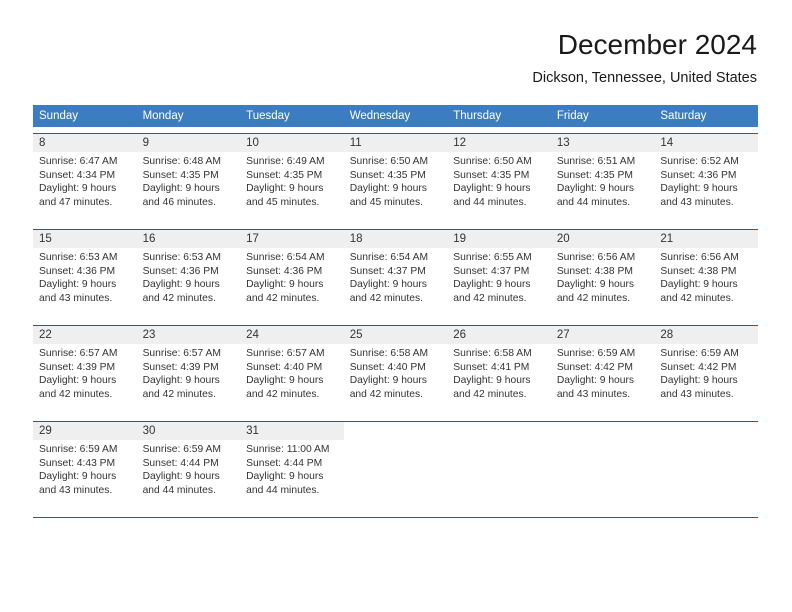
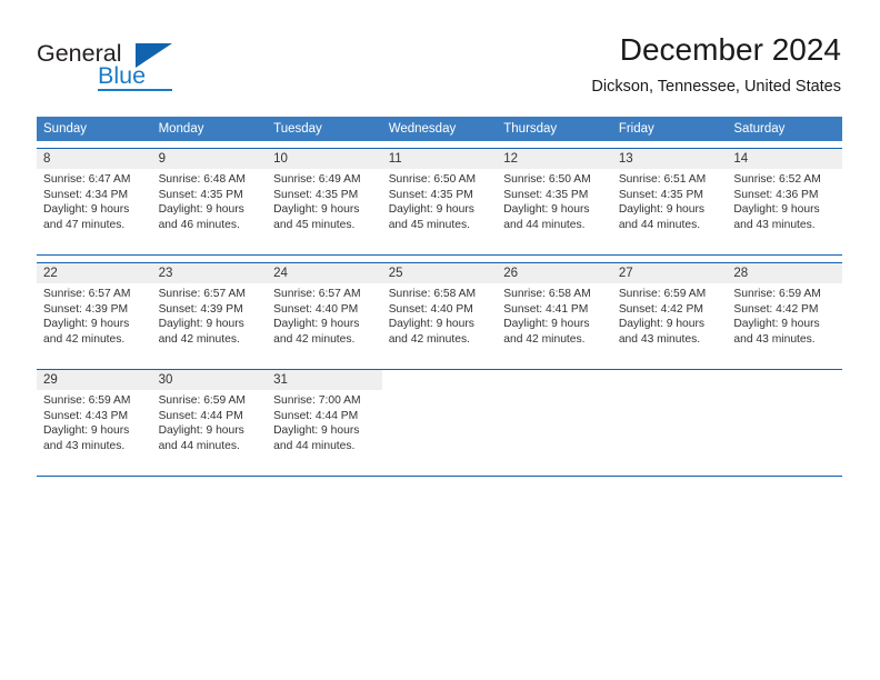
+ General
+ Blue
  December 2024
  Dickson, Tennessee, United States
  Sunday	Monday	Tuesday	Wednesday	Thursday	Friday	Saturday
  8Sunrise: 6:47 AMSunset: 4:34 PMDaylight: 9 hoursand 47 minutes.	9Sunrise: 6:48 AMSunset: 4:35 PMDaylight: 9 hoursand 46 minutes.	10Sunrise: 6:49 AMSunset: 4:35 PMDaylight: 9 hoursand 45 minutes.	11Sunrise: 6:50 AMSunset: 4:35 PMDaylight: 9 hoursand 45 minutes.	12Sunrise: 6:50 AMSunset: 4:35 PMDaylight: 9 hoursand 44 minutes.	13Sunrise: 6:51 AMSunset: 4:35 PMDaylight: 9 hoursand 44 minutes.	14Sunrise: 6:52 AMSunset: 4:36 PMDaylight: 9 hoursand 43 minutes.
- 15Sunrise: 6:53 AMSunset: 4:36 PMDaylight: 9 hoursand 43 minutes.	16Sunrise: 6:53 AMSunset: 4:36 PMDaylight: 9 hoursand 42 minutes.	17Sunrise: 6:54 AMSunset: 4:36 PMDaylight: 9 hoursand 42 minutes.	18Sunrise: 6:54 AMSunset: 4:37 PMDaylight: 9 hoursand 42 minutes.	19Sunrise: 6:55 AMSunset: 4:37 PMDaylight: 9 hoursand 42 minutes.	20Sunrise: 6:56 AMSunset: 4:38 PMDaylight: 9 hoursand 42 minutes.	21Sunrise: 6:56 AMSunset: 4:38 PMDaylight: 9 hoursand 42 minutes.
  22Sunrise: 6:57 AMSunset: 4:39 PMDaylight: 9 hoursand 42 minutes.	23Sunrise: 6:57 AMSunset: 4:39 PMDaylight: 9 hoursand 42 minutes.	24Sunrise: 6:57 AMSunset: 4:40 PMDaylight: 9 hoursand 42 minutes.	25Sunrise: 6:58 AMSunset: 4:40 PMDaylight: 9 hoursand 42 minutes.	26Sunrise: 6:58 AMSunset: 4:41 PMDaylight: 9 hoursand 42 minutes.	27Sunrise: 6:59 AMSunset: 4:42 PMDaylight: 9 hoursand 43 minutes.	28Sunrise: 6:59 AMSunset: 4:42 PMDaylight: 9 hoursand 43 minutes.
- 29Sunrise: 6:59 AMSunset: 4:43 PMDaylight: 9 hoursand 43 minutes.	30Sunrise: 6:59 AMSunset: 4:44 PMDaylight: 9 hoursand 44 minutes.	31Sunrise: 11:00 AMSunset: 4:44 PMDaylight: 9 hoursand 44 minutes.
+ 29Sunrise: 6:59 AMSunset: 4:43 PMDaylight: 9 hoursand 43 minutes.	30Sunrise: 6:59 AMSunset: 4:44 PMDaylight: 9 hoursand 44 minutes.	31Sunrise: 7:00 AMSunset: 4:44 PMDaylight: 9 hoursand 44 minutes.
